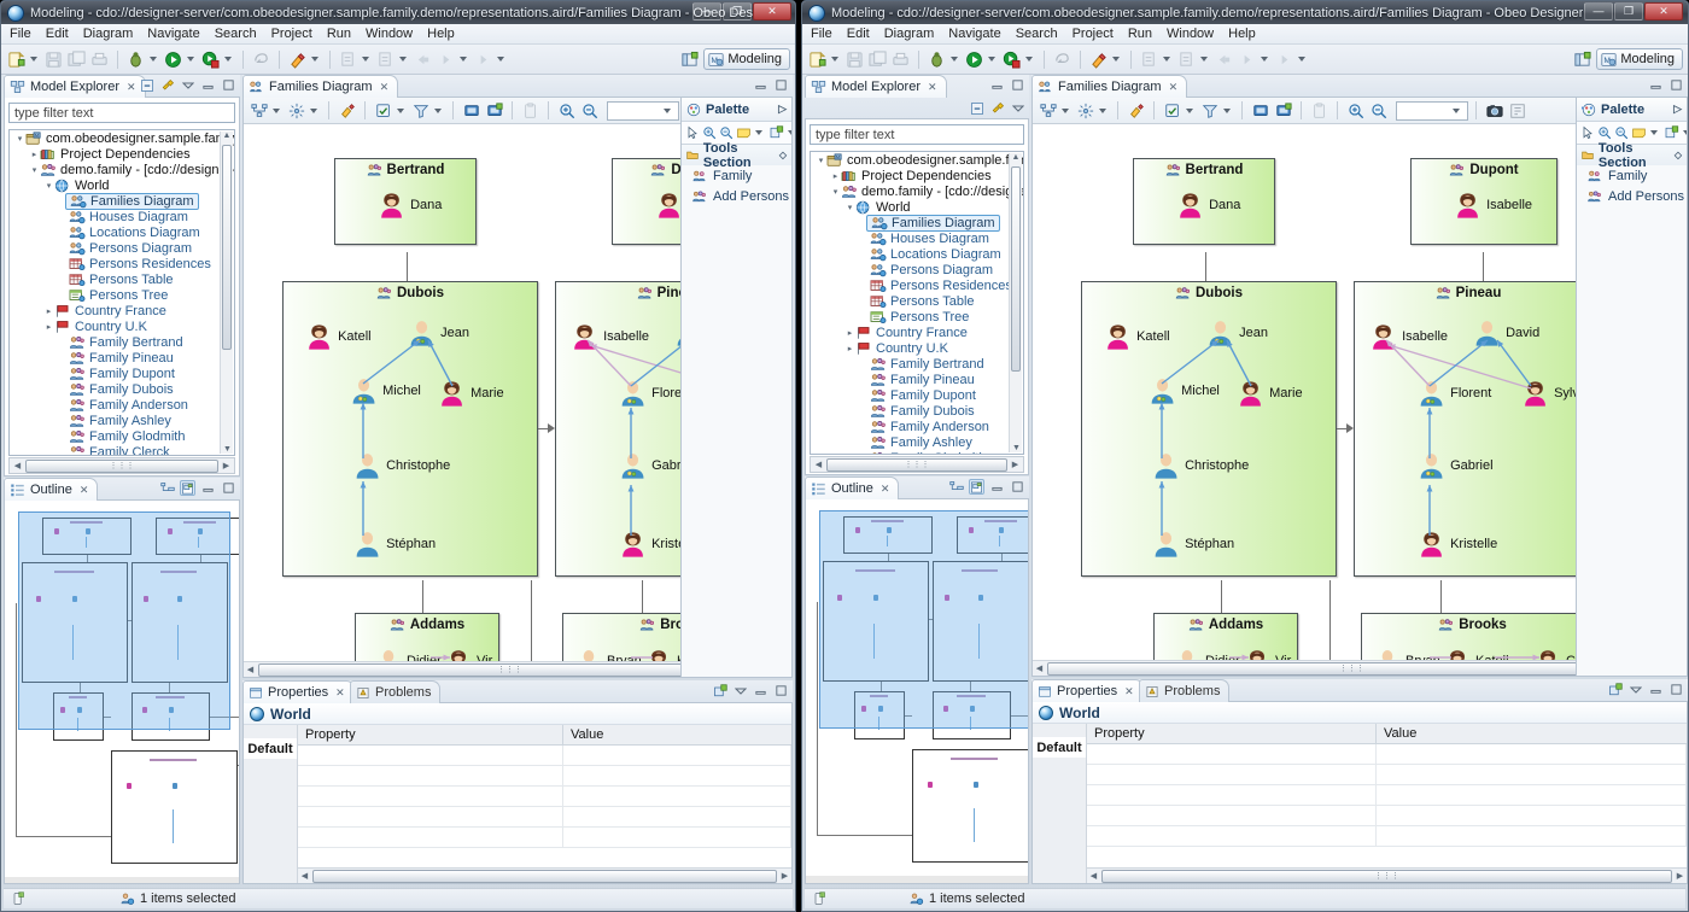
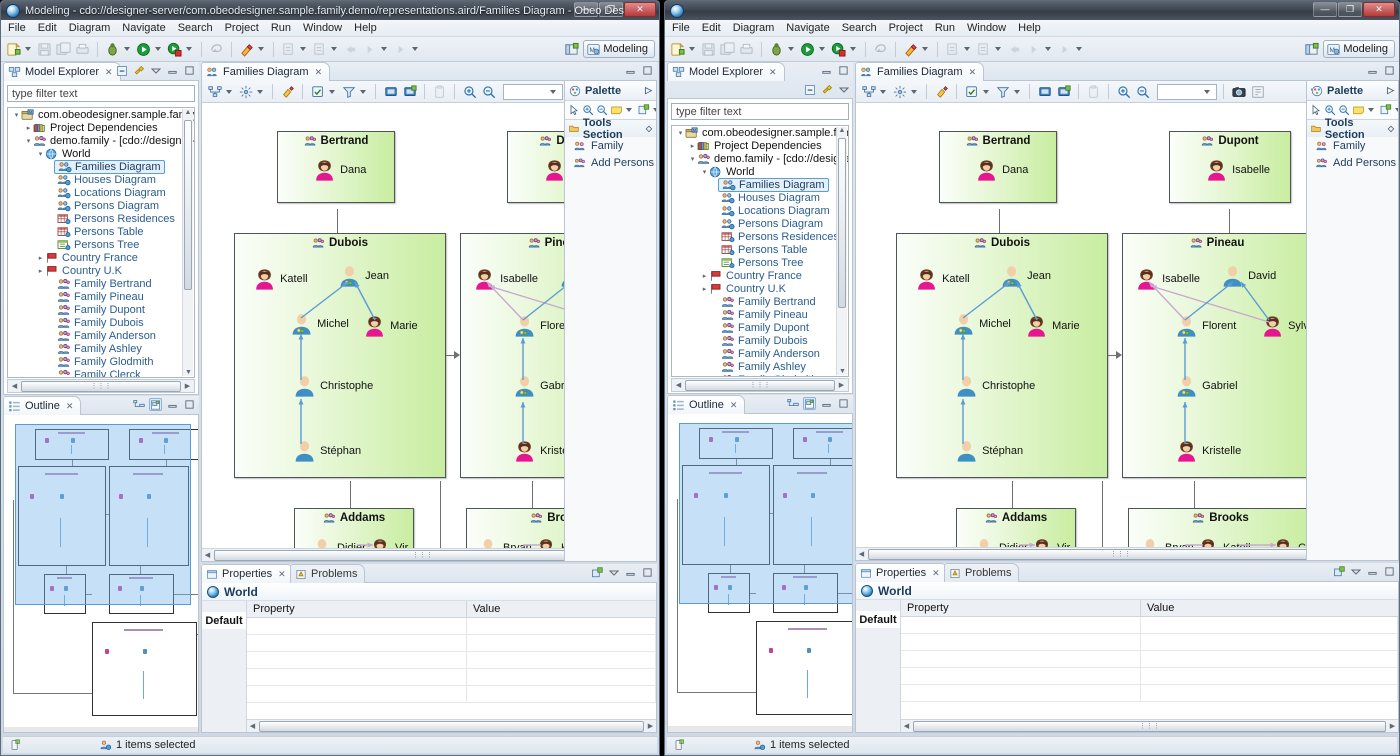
  Modeling - cdo://designer-server/com.obeodesigner.sample.family.demo/representations.aird/Families Diagram -
  —
  ❐
  ✕
  File
  Edit
  Diagram
  Navigate
  Search
  Project
  Run
  Window
  Help
  Modeling
  Model Explorer
  ✕
  type filter text
  com.obeodesigner.sample.fa
  Project Dependencies
  demo.family - [cdo://design-
  World
  Families Diagram
  Houses Diagram
  Locations Diagram
  Persons Diagram
  Persons Residences
  Persons Table
  Persons Tree
  Country France
  Country U.K
  Family Bertrand
  Family Pineau
  Family Dupont
  Family Dubois
  Family Anderson
  Family Ashley
  Family Glodmith
  Family Clerck
  Outline
  ✕
  Families Diagram
  ✕
  Bertrand
  Dana
  Dubois
  Katell
  Jean
  Michel
  Marie
  Christophe
  Stéphan
  Isabelle
  Flore
  Addams
  Palette
  ▷
  Tools Section
  ◇
  Family
  Add Persons
  Properties
  ✕
  Problems
  World
  Default
  Property
  Value
  1 items selected
- Modeling - cdo://designer-server/com.obeodesigner.sample.family.demo/representations.aird/Families Diagram - Obeo Designer
  —
  ❐
  ✕
  File
  Edit
  Diagram
  Navigate
  Search
  Project
  Run
  Window
  Help
  Modeling
  Model Explorer
  ✕
  type filter text
  com.obeodesigner.sample.fm
  Project Dependencies
  demo.family - [cdo://desi
  World
  Families Diagram
  Houses Diagram
  Locations Diagram
  Persons Diagram
  Persons Residence
  Persons Table
  Persons Tree
  Country France
  Country U.K
  Family Bertrand
  Family Pineau
  Family Dupont
  Family Dubois
  Family Anderson
  Family Ashley
  Outline
  ✕
  Families Diagram
  ✕
  Bertrand
  Dana
  Dupont
  Isabelle
  Dubois
  Katell
  Jean
  Michel
  Marie
  Christophe
  Stéphan
  Pineau
  Isabelle
  David
  Florent
  Gabriel
  Kristelle
  Addams
  Brooks
  Palette
  ▷
  Tools Section
  ◇
  Family
  Add Persons
  Properties
  ✕
  Problems
  World
  Default
  Property
  Value
  1 items selected
